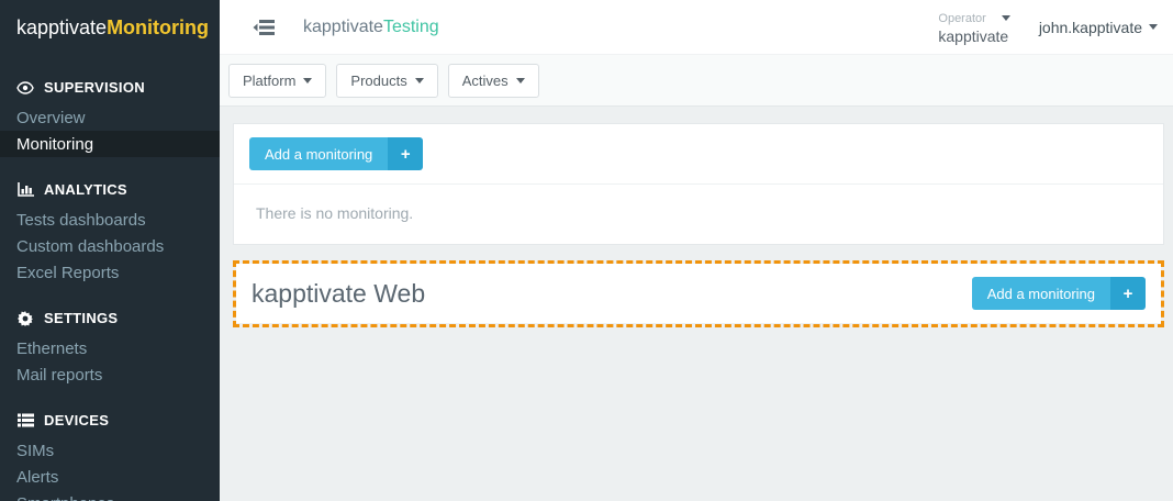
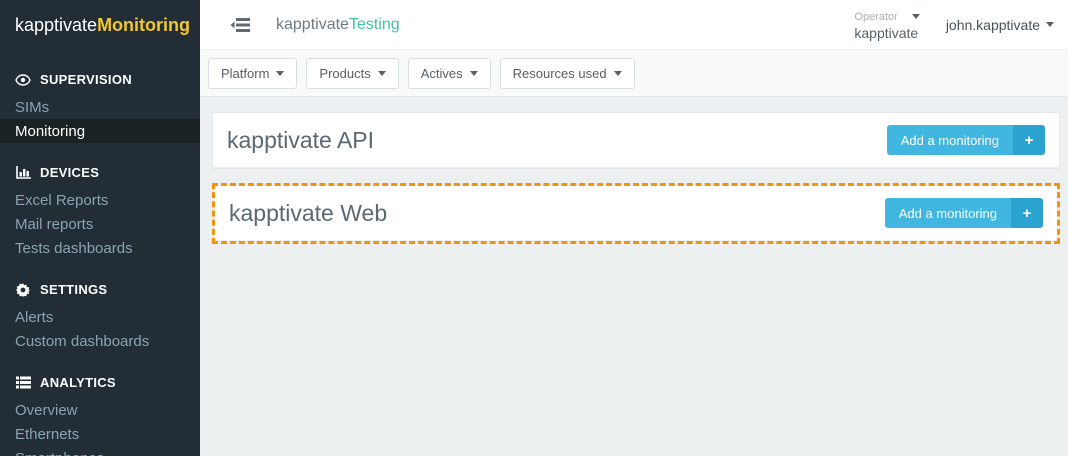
  kapptivate
  Monitoring
  SUPERVISION
- Overview
+ SIMs
  Monitoring
- ANALYTICS
+ DEVICES
- Tests dashboards
+ Excel Reports
- Custom dashboards
+ Mail reports
- Excel Reports
+ Tests dashboards
  SETTINGS
- Ethernets
+ Alerts
- Mail reports
+ Custom dashboards
- DEVICES
+ ANALYTICS
- SIMs
+ Overview
- Alerts
+ Ethernets
  kapptivateTesting
  Operator
  kapptivate
  john.kapptivate
  Platform
  Products
  Actives
+ Resources used
+ kapptivate API
  Add a monitoring
  +
- There is no monitoring.
  kapptivate Web
  Add a monitoring
  +
